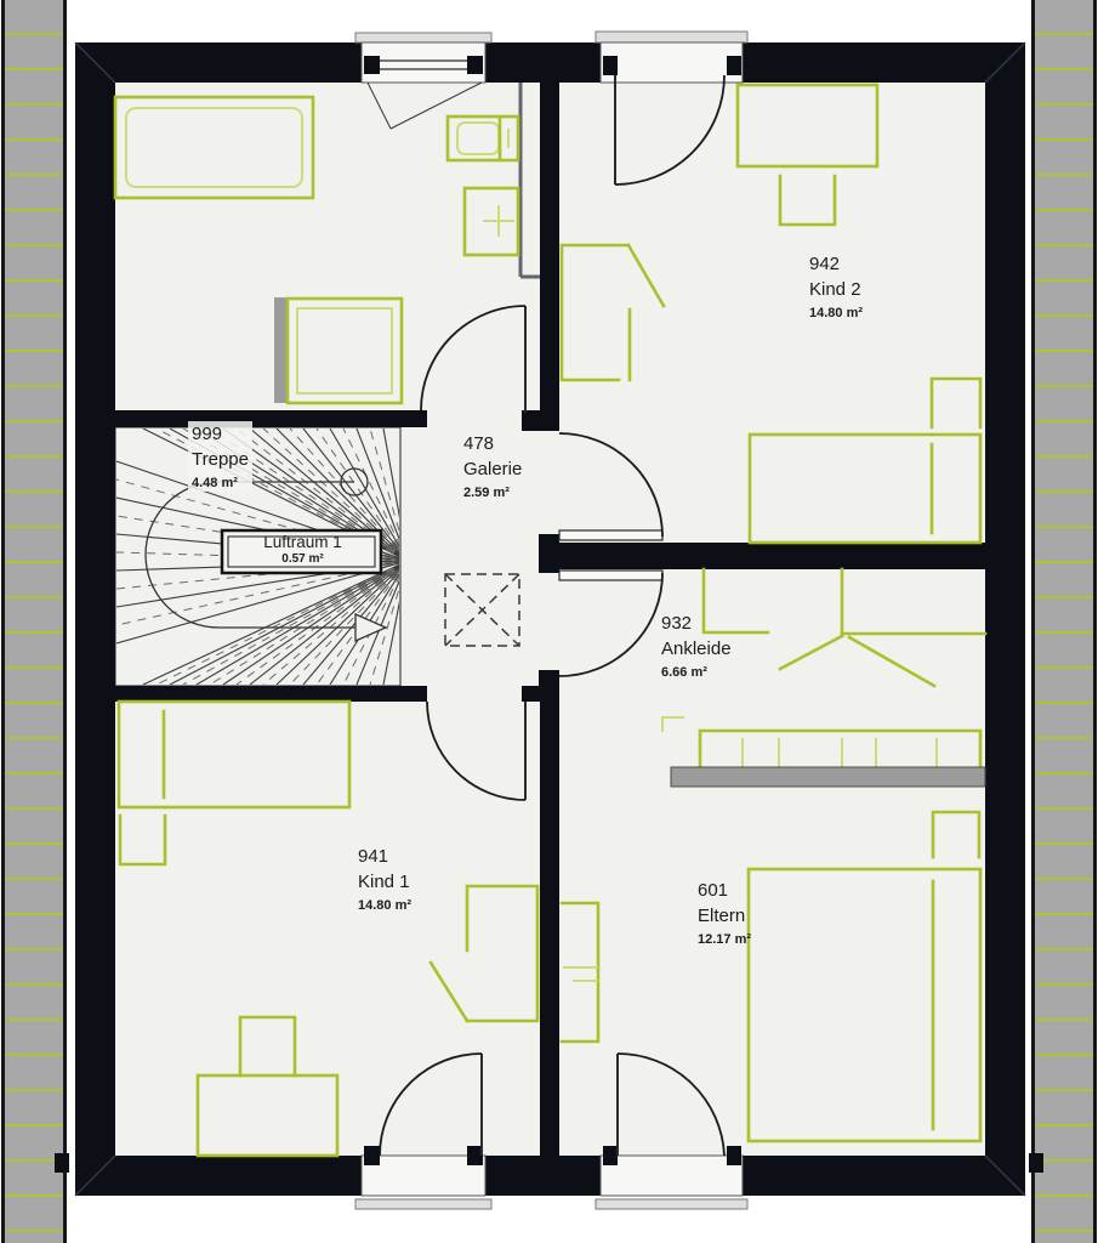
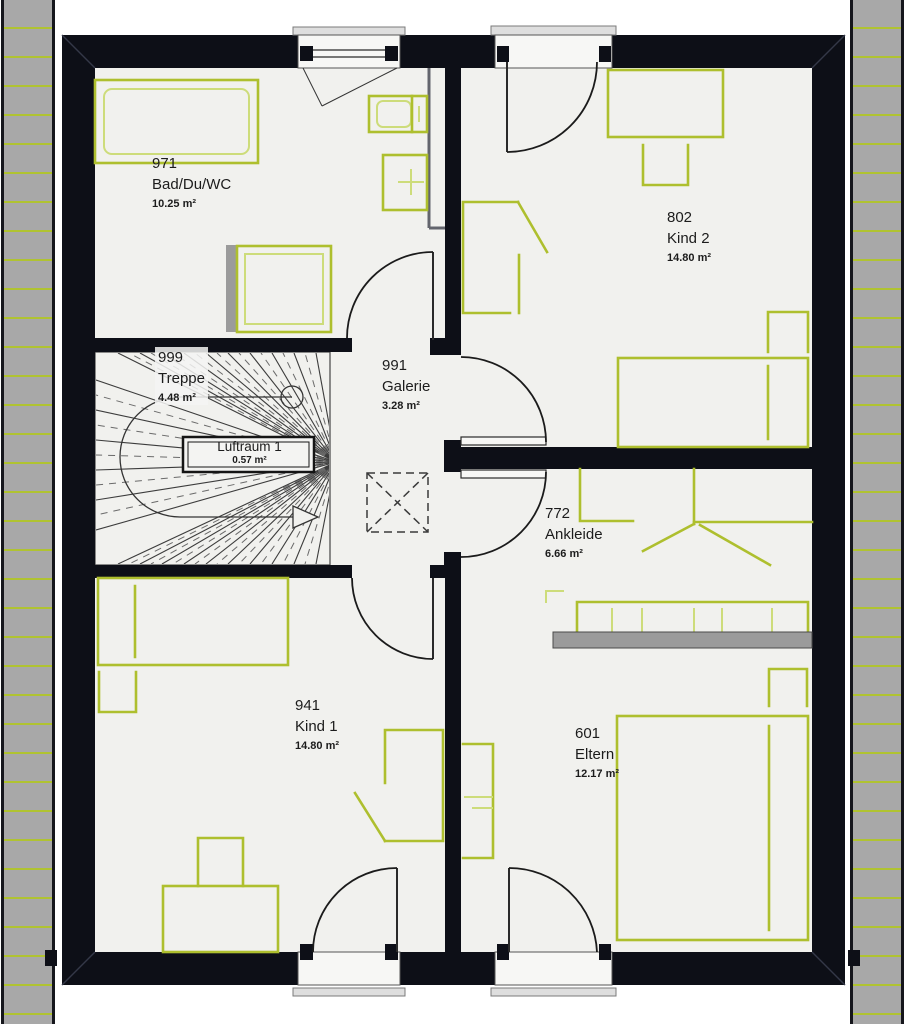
+ 971
+ Bad/Du/WC
+ 10.25 m²
- 942
+ 802
  Kind 2
  14.80 m²
  999
  Treppe
  4.48 m²
- 478
+ 991
  Galerie
- 2.59 m²
+ 3.28 m²
- 932
+ 772
  Ankleide
  6.66 m²
  941
  Kind 1
  14.80 m²
  601
  Eltern
  12.17 m²
  Luftraum 1
  0.57 m²
